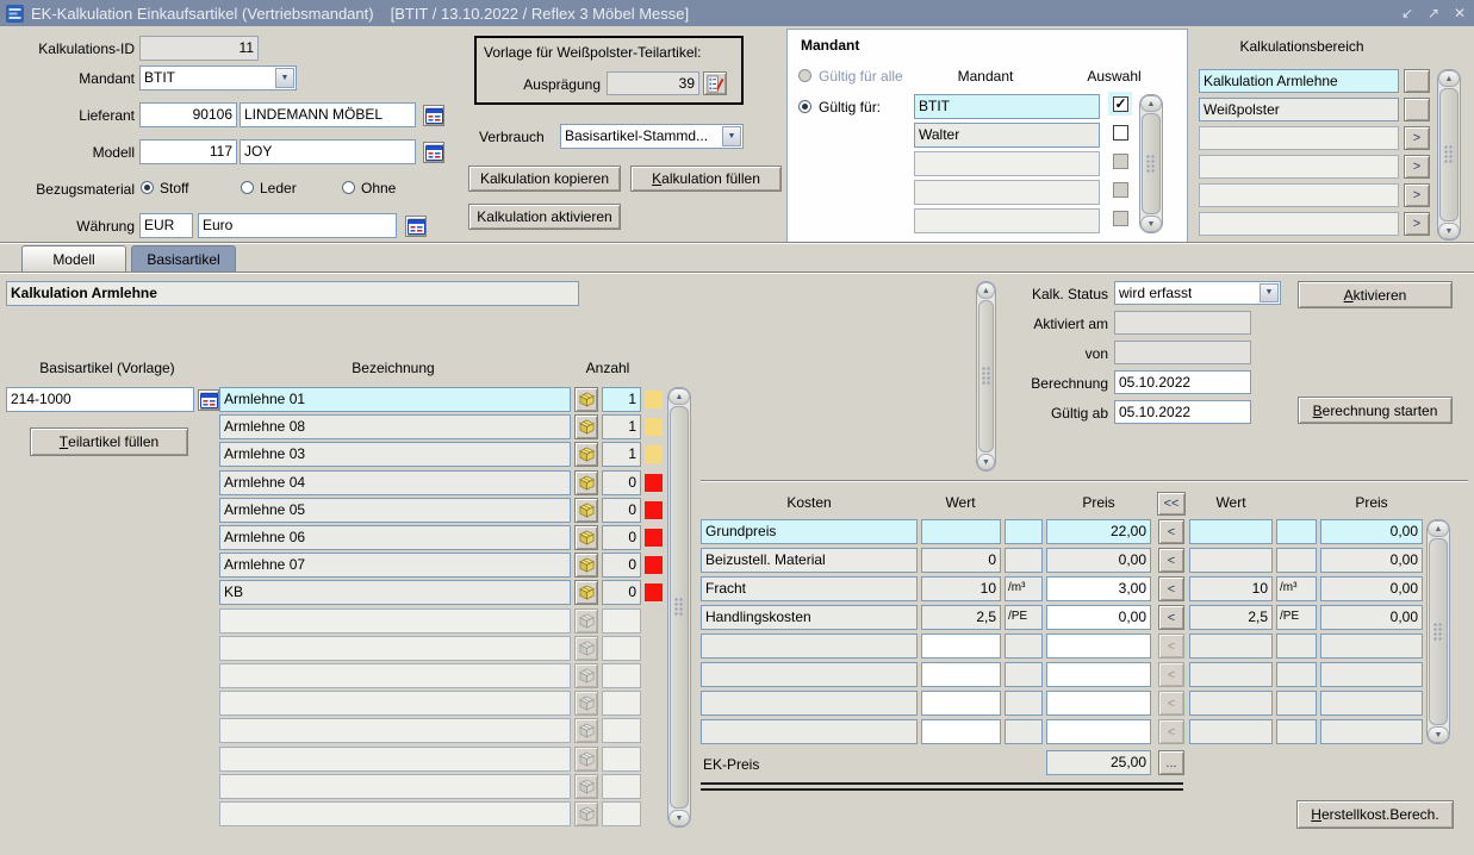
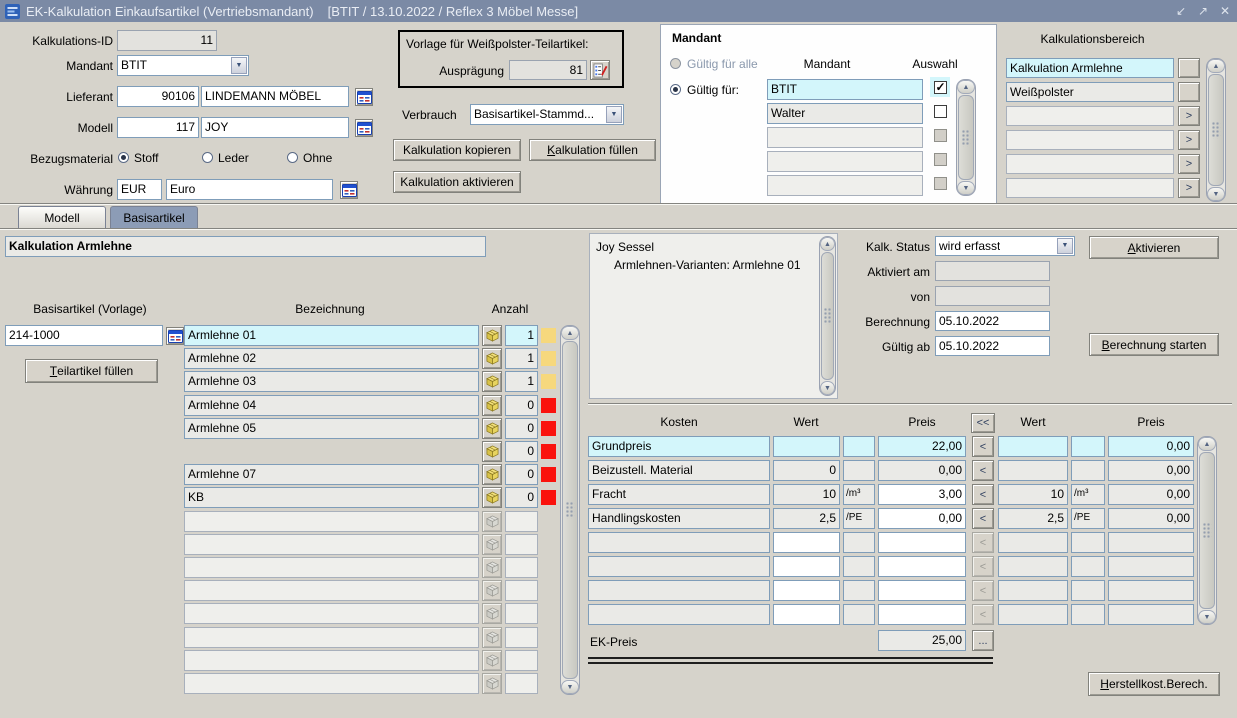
  EK-Kalkulation Einkaufsartikel (Vertriebsmandant)
  [BTIT / 13.10.2022 / Reflex 3 Möbel Messe]
  ↙
  ↗
  ✕
  Kalkulations-ID
  11
  Mandant
  BTIT
  Lieferant
  90106
  LINDEMANN MÖBEL
  Modell
  117
  JOY
  Bezugsmaterial
  Währung
  EUR
  Euro
  Vorlage für Weißpolster-Teilartikel:
  Ausprägung
- 39
+ 81
  Verbrauch
  Basisartikel-Stammd...
  Kalkulation kopieren
  K
  alkulation füllen
  Kalkulation aktivieren
  Mandant
  Mandant
  Auswahl
  Kalkulationsbereich
  Modell
  Basisartikel
  Kalkulation Armlehne
  Basisartikel (Vorlage)
  214-1000
  T
  eilartikel füllen
  Bezeichnung
  Anzahl
+ Joy Sessel
+ Armlehnen-Varianten: Armlehne 01
  Kalk. Status
  wird erfasst
  Aktiviert am
  von
  Berechnung
  05.10.2022
  Gültig ab
  05.10.2022
  A
  ktivieren
  B
  erechnung starten
  Kosten
  Wert
  Preis
  <<
  Wert
  Preis
  EK-Preis
  25,00
  ...
  H
  erstellkost.Berech.
  Stoff
  Leder
  Ohne
  Gültig für alle
  Gültig für:
  BTIT
  ✓
  Walter
  Kalkulation Armlehne
  Weißpolster
  >
  >
  >
  >
  Armlehne 01
  1
- Armlehne 08
+ Armlehne 02
  1
  Armlehne 03
  1
  Armlehne 04
  0
  Armlehne 05
  0
- Armlehne 06
  0
  Armlehne 07
  0
  KB
  0
  Grundpreis
  22,00
  <
  0,00
  Beizustell. Material
  0
  0,00
  <
  0,00
  Fracht
  10
  /m³
  3,00
  <
  10
  /m³
  0,00
  Handlingskosten
  2,5
  /PE
  0,00
  <
  2,5
  /PE
  0,00
  <
  <
  <
  <
